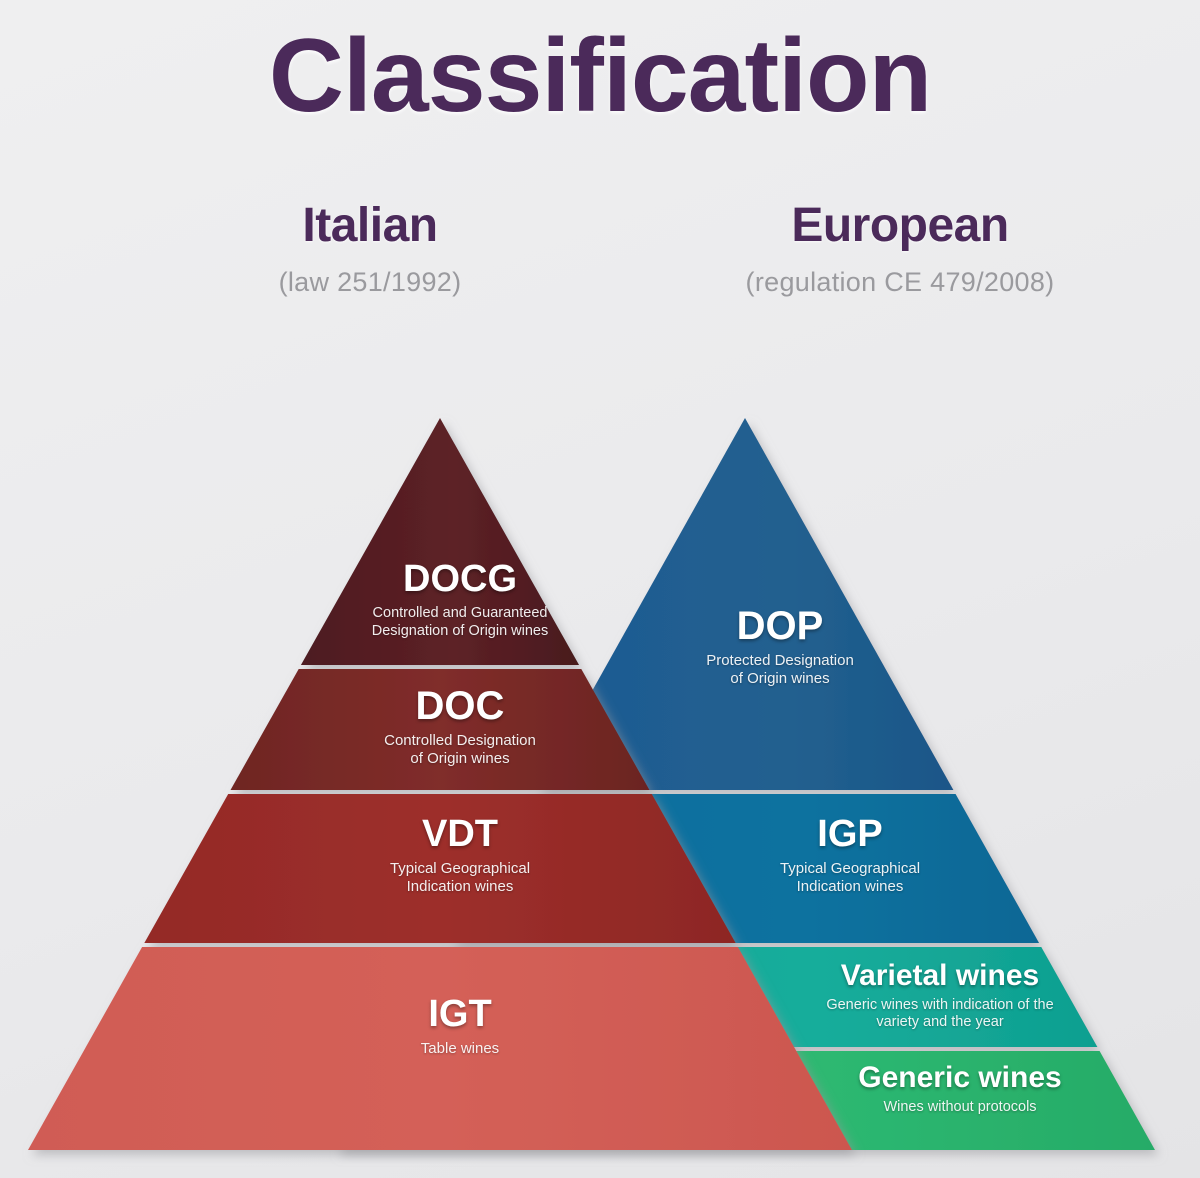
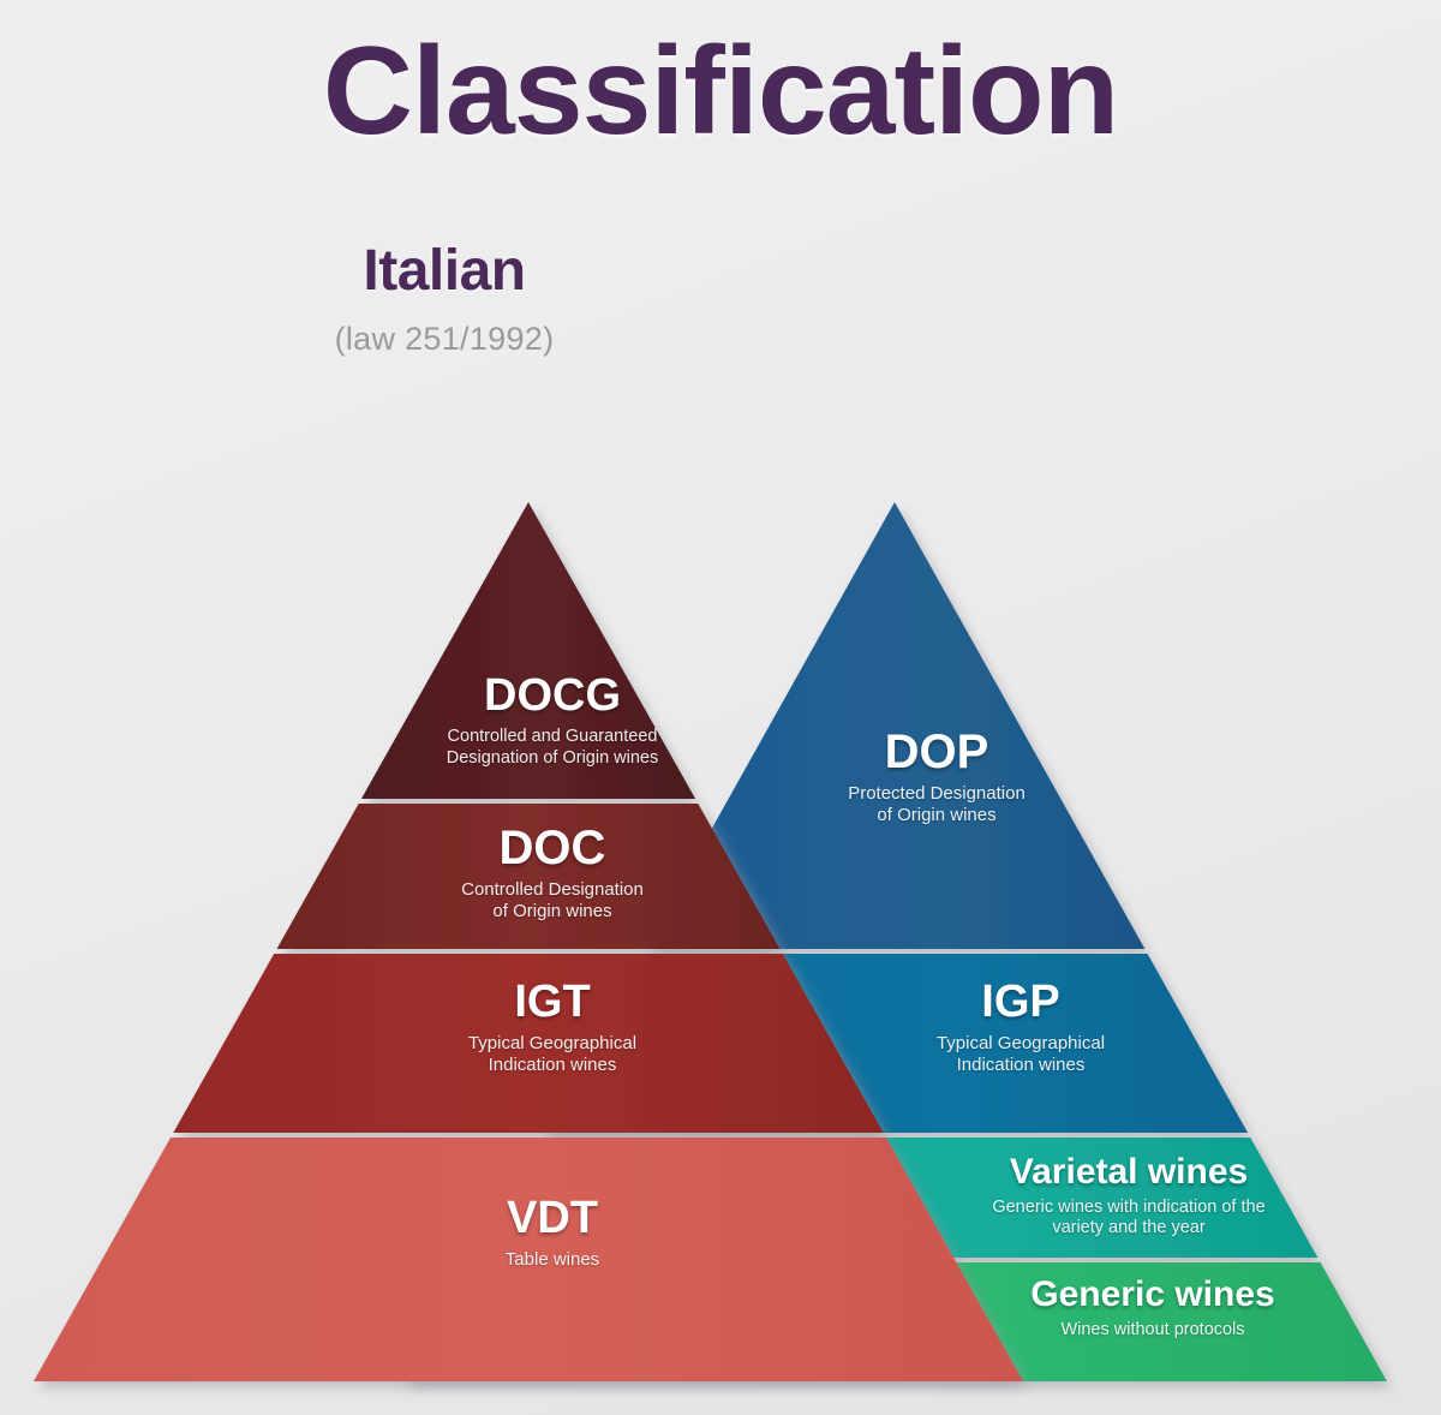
  Classification
  Italian
  (law 251/1992)
- European
- (regulation CE 479/2008)
  DOCG
  Controlled and Guaranteed
  Designation of Origin wines
  DOC
  Controlled Designation
  of Origin wines
- VDT
+ IGT
  Typical Geographical
  Indication wines
- IGT
+ VDT
  Table wines
  DOP
  Protected Designation
  of Origin wines
  IGP
  Typical Geographical
  Indication wines
  Varietal wines
  Generic wines with indication of the
  variety and the year
  Generic wines
  Wines without protocols
